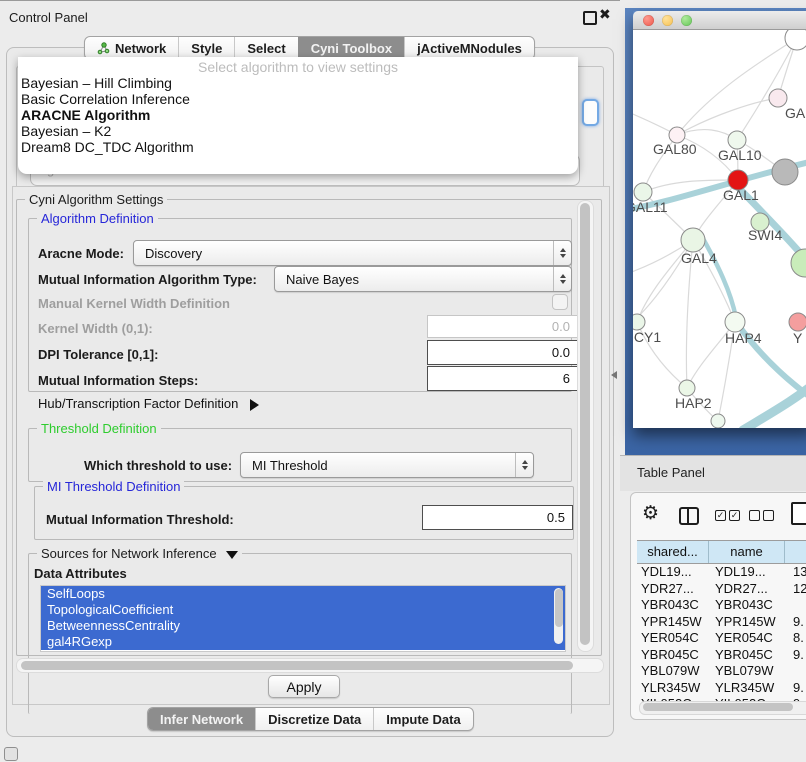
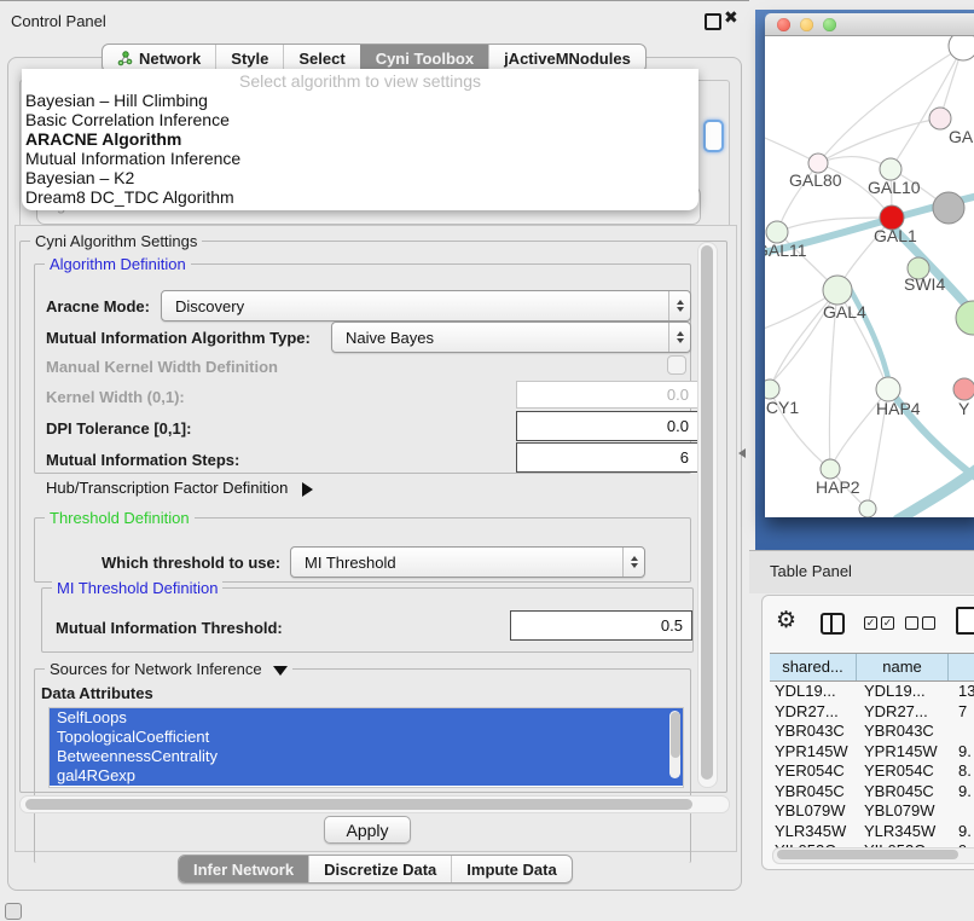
  Control Panel
  ✖
  Network
  Style
  Select
  Cyni Toolbox
  jActiveMNodules
  Select algorithm to view settings
  Bayesian – Hill Climbing
  Basic Correlation Inference
  ARACNE Algorithm
+ Mutual Information Inference
  Bayesian – K2
  Dream8 DC_TDC Algorithm
  Cyni Algorithm Settings
  Algorithm Definition
  Aracne Mode:
  Discovery
  Mutual Information Algorithm Type:
  Naive Bayes
  Manual Kernel Width Definition
  Kernel Width (0,1):
  0.0
  DPI Tolerance [0,1]:
  0.0
  Mutual Information Steps:
  6
  Hub/Transcription Factor Definition
  Threshold Definition
  Which threshold to use:
  MI Threshold
  MI Threshold Definition
  Mutual Information Threshold:
  0.5
  Sources for Network Inference
  Data Attributes
  SelfLoops
  TopologicalCoefficient
  BetweennessCentrality
  gal4RGexp
  Apply
  Infer Network
  Discretize Data
  Impute Data
  GAL80
  GAL10
  GAL1
  AL11
  GAL4
  SWI4
  CY1
  HAP4
  Y
  HAP2
  Table Panel
  ⚙
  ✓
  ✓
  shared...
  name
  YDL19...
  YDL19...
  13
  YDR27...
  YDR27...
- 12
+ 7
  YBR043C
  YBR043C
  YPR145W
  YPR145W
  9.
  YER054C
  YER054C
  8.
  YBR045C
  YBR045C
  9.
  YBL079W
  YBL079W
  YLR345W
  YLR345W
  9.
